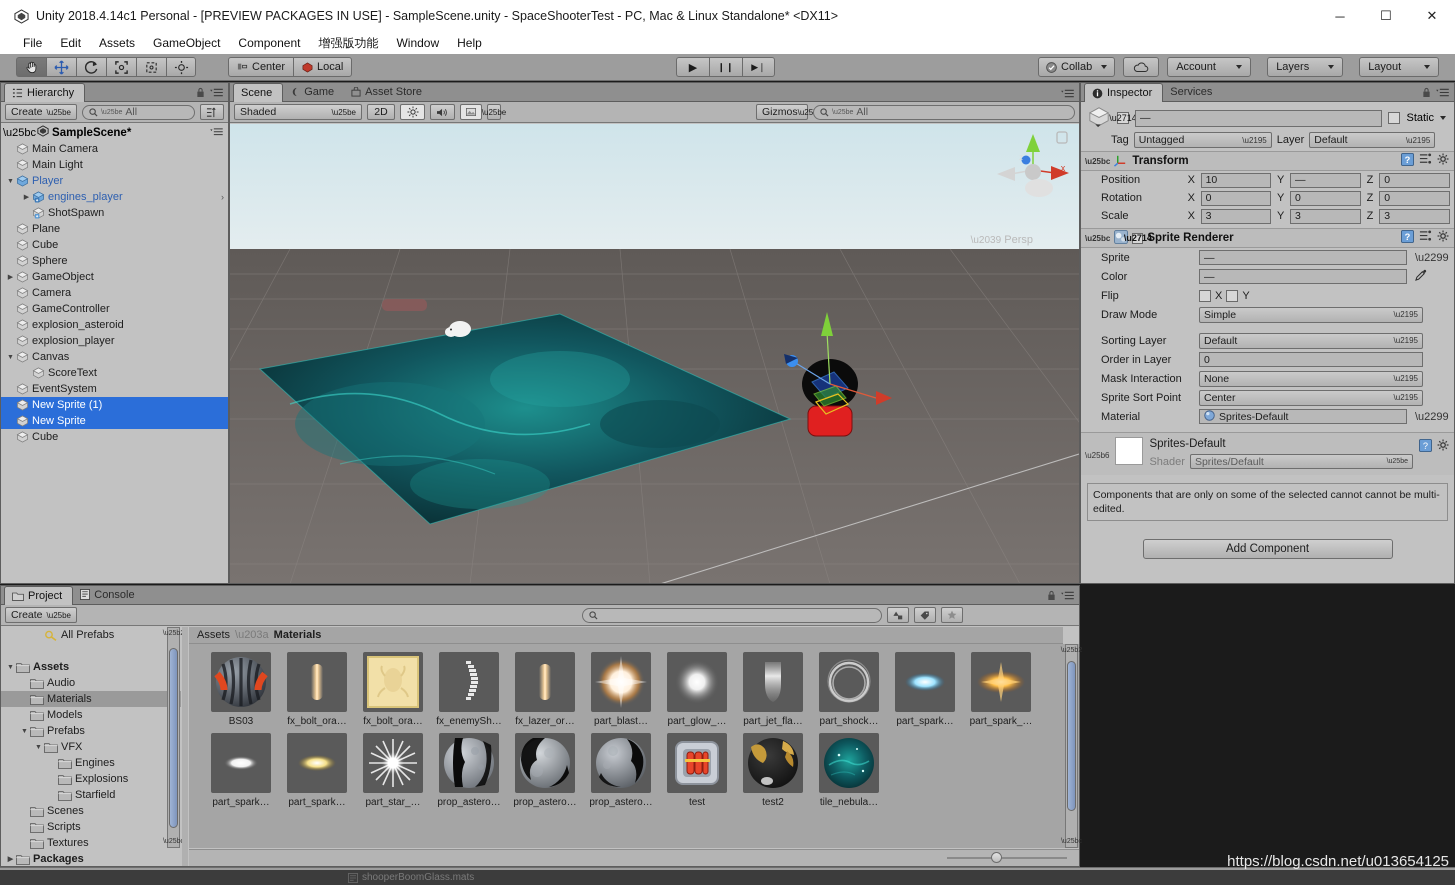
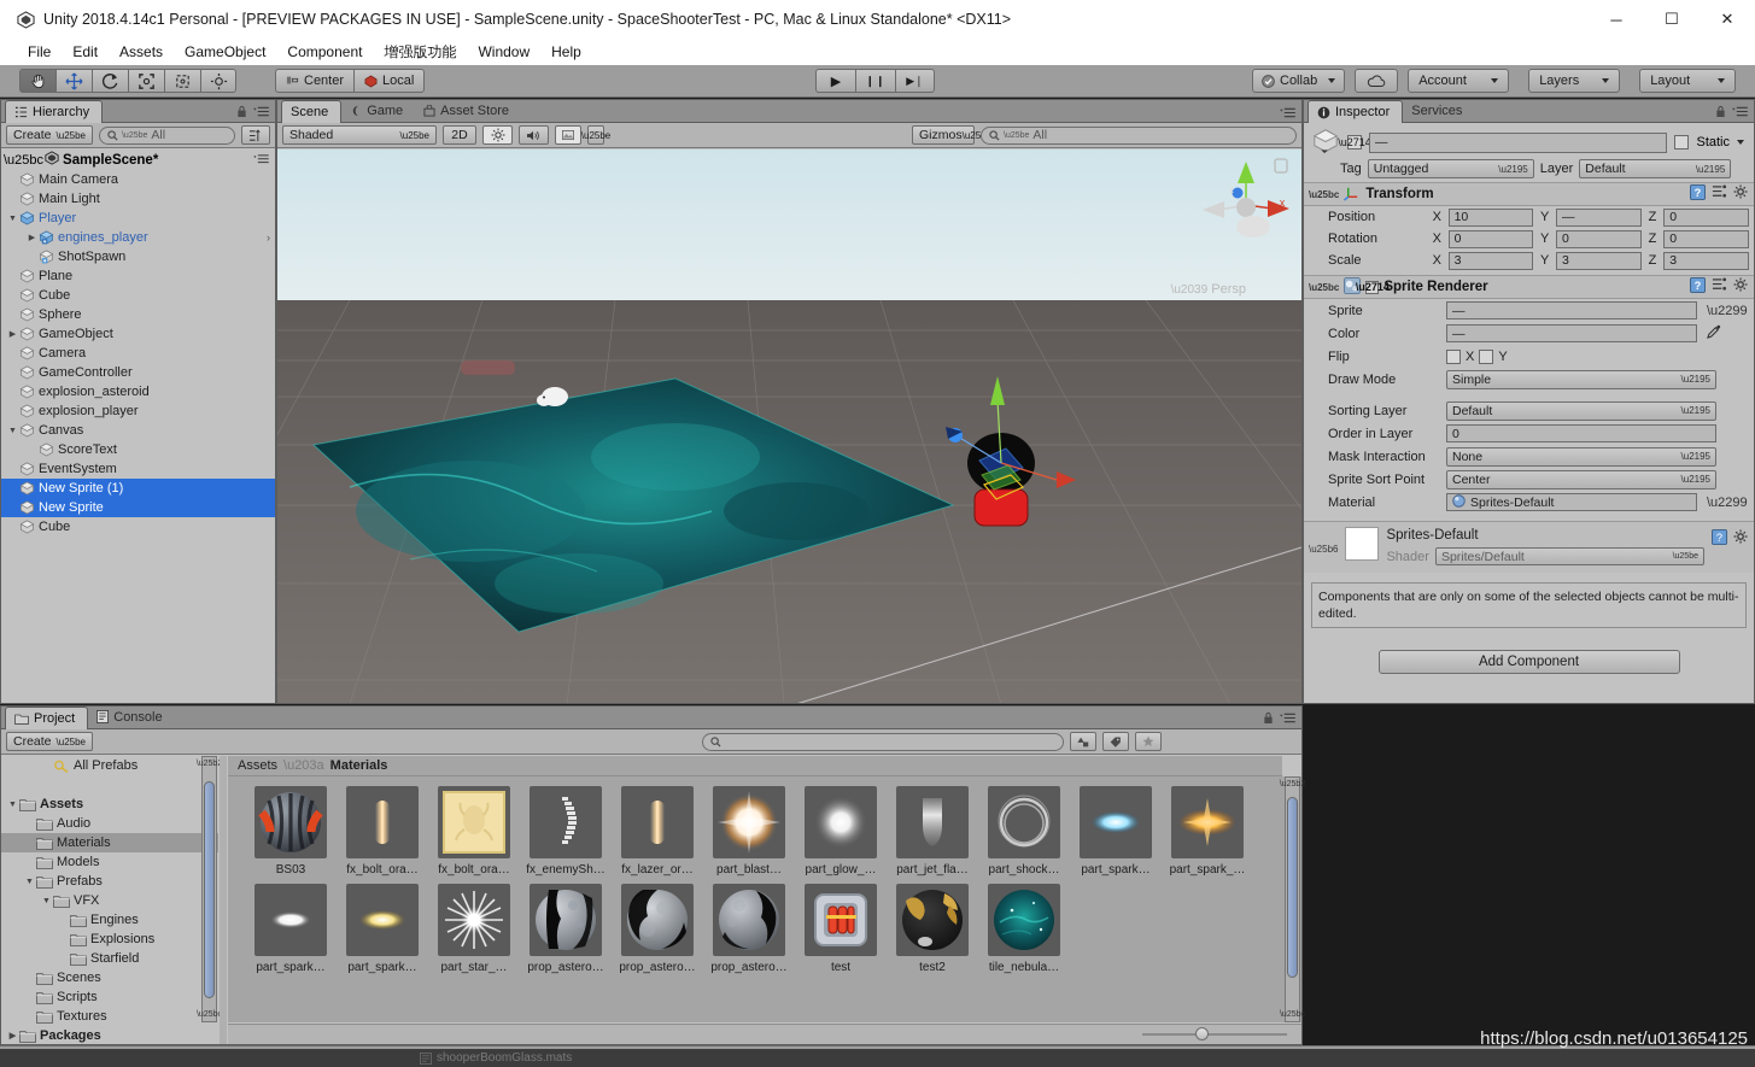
  Unity 2018.4.14c1 Personal - [PREVIEW PACKAGES IN USE] - SampleScene.unity - SpaceShooterTest - PC, Mac & Linux Standalone* <DX11>
  ─
  ☐
  ✕
  File
  Edit
  Assets
  GameObject
  Component
  增强版功能
  Window
  Help
  Center
  Local
  ▶
  ❙❙
  ▶❘
  Collab
  Account
  Layers
  Layout
  Hierarchy
  Create
  \u25be
  All
  \u25bc
  SampleScene*
  Main Camera
  Main Light
  Player
  engines_player
  ›
  ShotSpawn
  Plane
  Cube
  Sphere
  GameObject
  Camera
  GameController
  explosion_asteroid
  explosion_player
  Canvas
  ScoreText
  EventSystem
  New Sprite (1)
  New Sprite
  Cube
  Scene
  Game
  Asset Store
  Shaded
  \u25be
  2D
  \u25be
  Gizmos
  All
  y
  x
  z
  \u2039 Persp
  Inspector
  Services
  \u271
  —
  Static
  Tag
  Untagged
  \u2195
  Layer
  Default
  \u2195
  \u25bc
  Transform
  ?
  Position
  X
  10
  Y
  —
  Z
  0
  Rotation
  X
  0
  Y
  0
  Z
  0
  Scale
  X
  3
  Y
  3
  Z
  3
  \u25bc
  \u271
  Sprite Renderer
  ?
  Sprite
  —
  \u2299
  Color
  —
  Flip
  X
  Y
  Draw Mode
  Simple
  \u2195
  Sorting Layer
  Default
  \u2195
  Order in Layer
  0
  Mask Interaction
  None
  \u2195
  Sprite Sort Point
  Center
  \u2195
  Material
  Sprites-Default
  \u2299
  \u25b6
  Sprites-Default
  Shader
  Sprites/Default
  ?
- Components that are only on some of the selected cannot cannot be multi-edited.
+ Components that are only on some of the selected objects cannot be multi-edited.
  Add Component
  Project
  Console
  Create
  \u25be
  All Prefabs
  Assets
  Audio
  Materials
  Models
  Prefabs
  VFX
  Engines
  Explosions
  Starfield
  Scenes
  Scripts
  Textures
  Packages
  Assets
  \u203a
  Materials
  BS03
  fx_bolt_ora…
  fx_bolt_ora…
  fx_enemySh…
  fx_lazer_or…
  part_blast…
  part_glow_…
  part_jet_fla…
  part_shock…
  part_spark…
  part_spark_…
  part_spark…
  part_spark…
  part_star_…
  prop_astero…
  prop_astero…
  prop_astero…
  test
  test2
  tile_nebula…
  https://blog.csdn.net/u013654125
  shooperBoomGlass.mats
